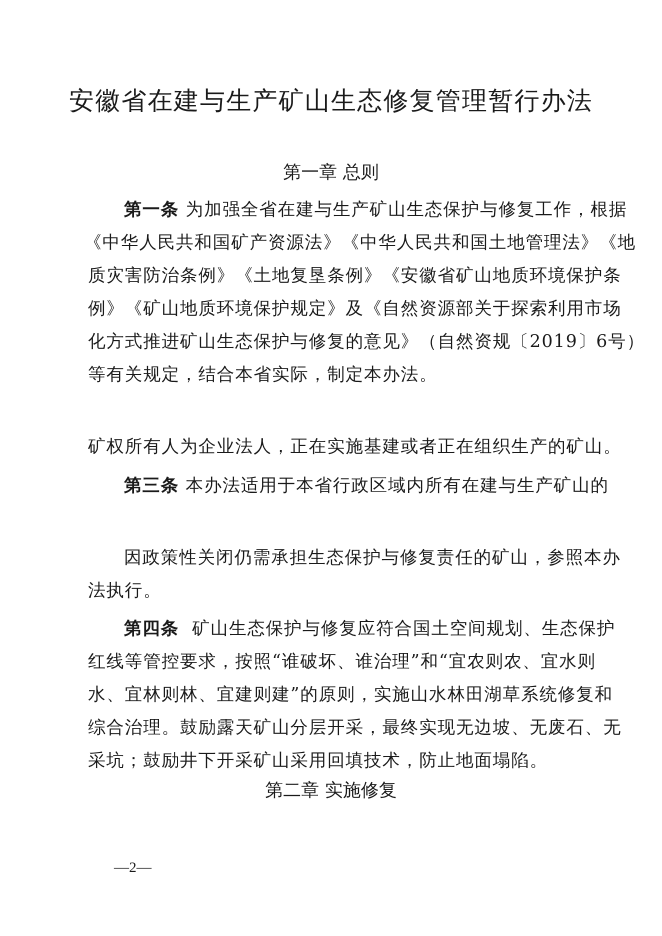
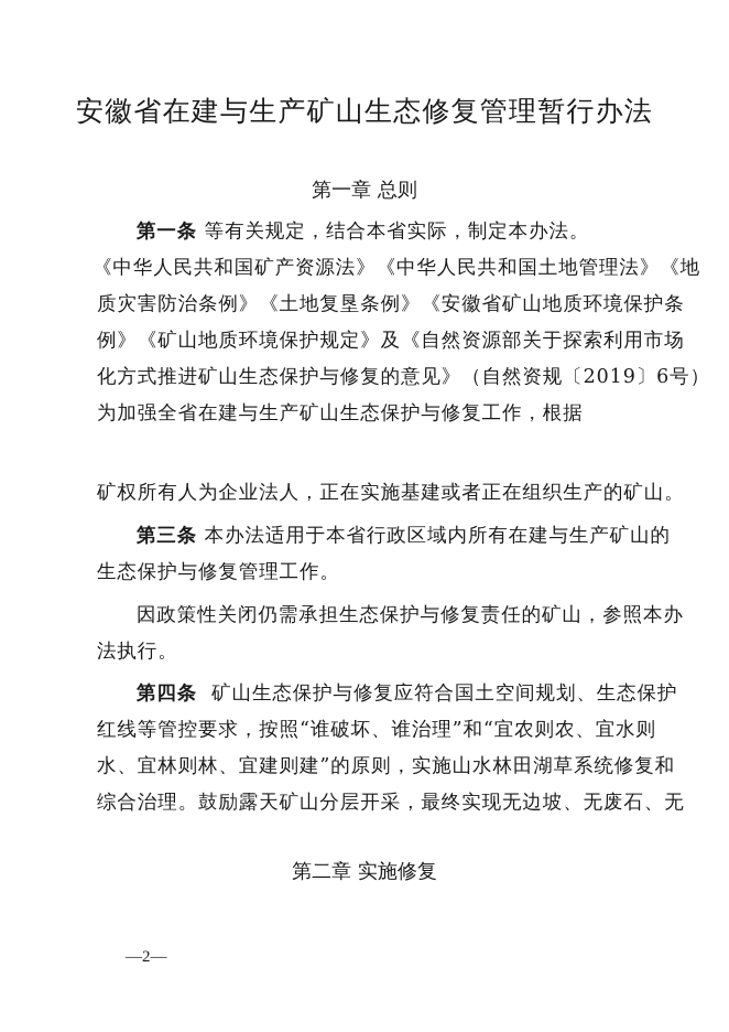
  安徽省在建与生产矿山生态修复管理暂行办法
  第一章 总则
- 第一条 为加强全省在建与生产矿山生态保护与修复工作，根据
+ 第一条 等有关规定，结合本省实际，制定本办法。
  《中华人民共和国矿产资源法》《中华人民共和国土地管理法》《地
  质灾害防治条例》《土地复垦条例》《安徽省矿山地质环境保护条
  例》《矿山地质环境保护规定》及《自然资源部关于探索利用市场
  化方式推进矿山生态保护与修复的意见》（自然资规〔2019〕6号）
- 等有关规定，结合本省实际，制定本办法。
+ 为加强全省在建与生产矿山生态保护与修复工作，根据
  矿权所有人为企业法人，正在实施基建或者正在组织生产的矿山。
  第三条 本办法适用于本省行政区域内所有在建与生产矿山的
+ 生态保护与修复管理工作。
  因政策性关闭仍需承担生态保护与修复责任的矿山，参照本办
  法执行。
  第四条 矿山生态保护与修复应符合国土空间规划、生态保护
  红线等管控要求，按照“谁破坏、谁治理”和“宜农则农、宜水则
  水、宜林则林、宜建则建”的原则，实施山水林田湖草系统修复和
  综合治理。鼓励露天矿山分层开采，最终实现无边坡、无废石、无
- 采坑；鼓励井下开采矿山采用回填技术，防止地面塌陷。
  第二章 实施修复
  —2—
